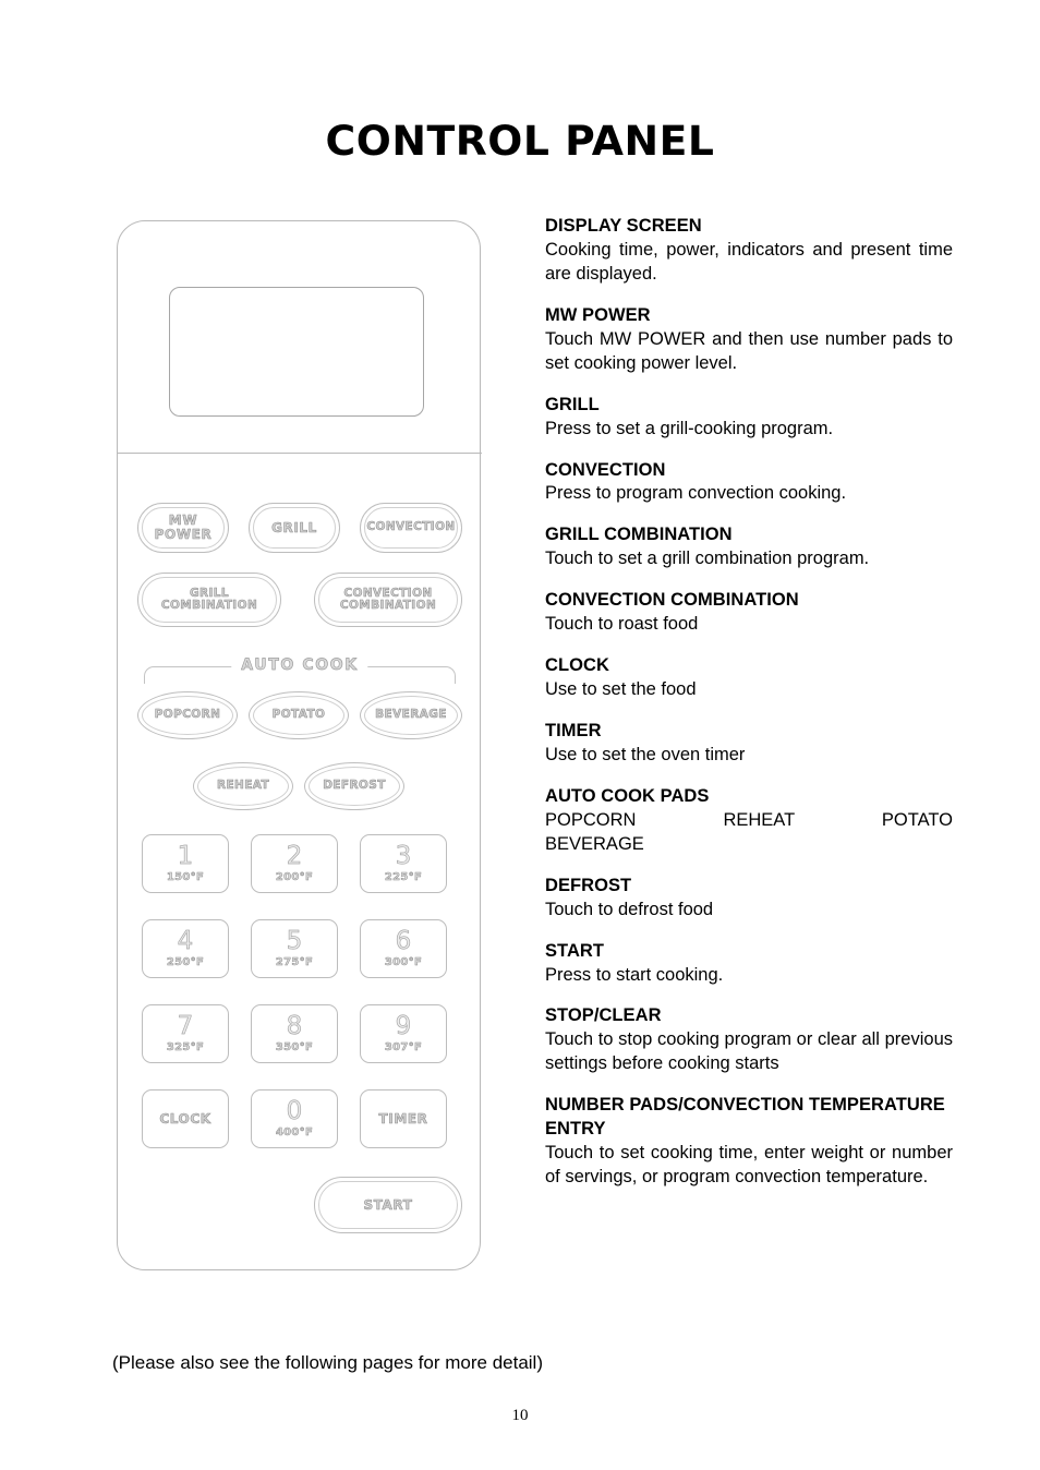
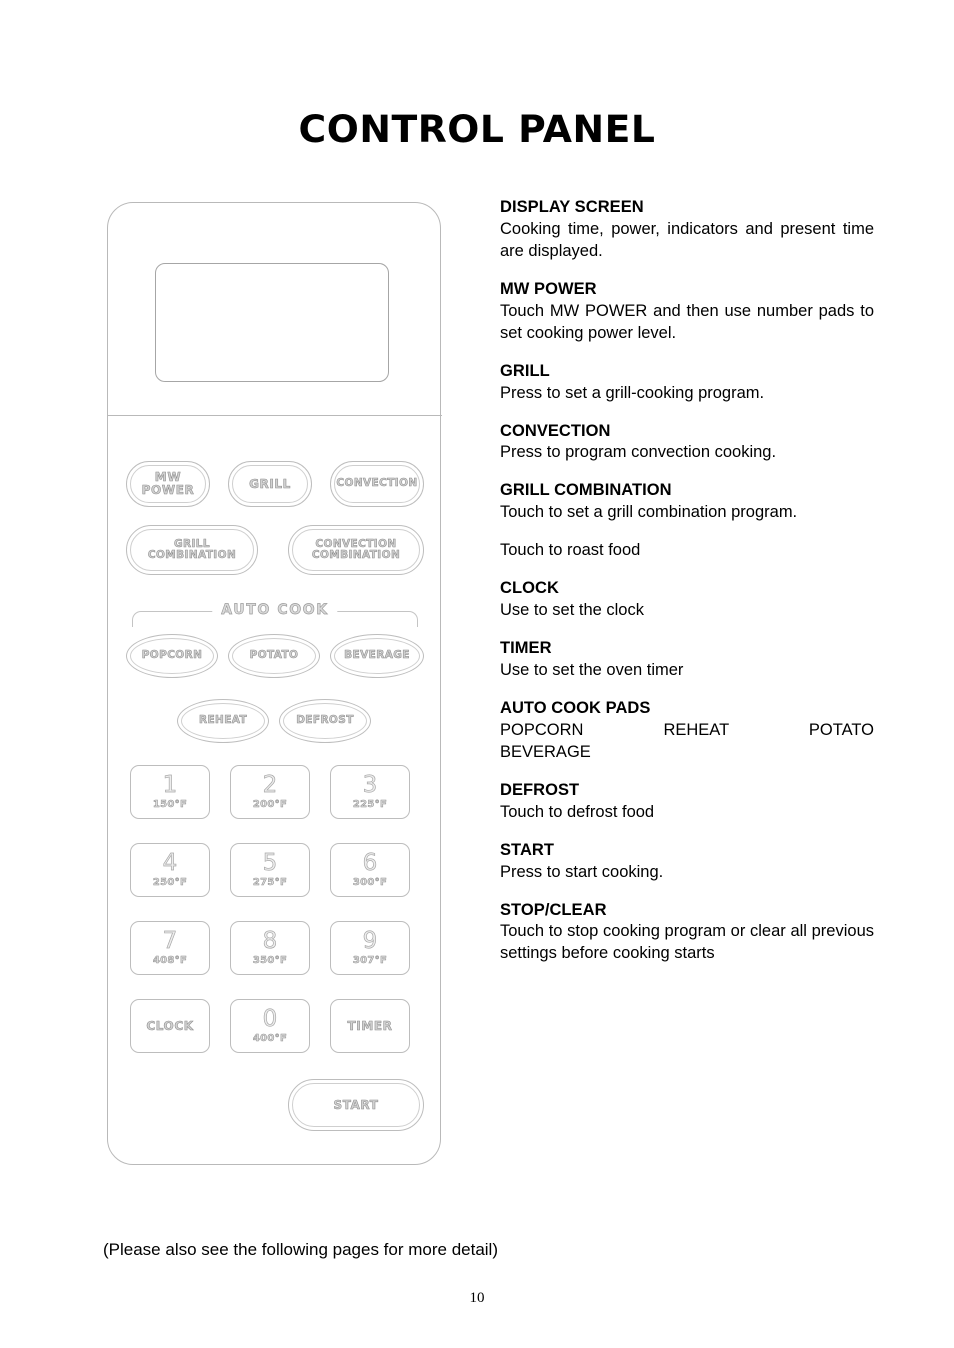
  CONTROL PANEL
  MW
  POWER
  GRILL
  CONVECTION
  GRILL
  COMBINATION
  CONVECTION
  COMBINATION
  AUTO COOK
  POPCORN
  POTATO
  BEVERAGE
  REHEAT
  DEFROST
  1
  150°F
  2
  200°F
  3
  225°F
  4
  250°F
  5
  275°F
  6
  300°F
  7
- 325°F
+ 408°F
  8
  350°F
  9
  307°F
  CLOCK
  0
  400°F
  TIMER
  START
  DISPLAY SCREEN
  Cooking time, power, indicators and present time are displayed.
  MW POWER
  Touch MW POWER and then use number pads to set cooking power level.
  GRILL
  Press to set a grill-cooking program.
  CONVECTION
  Press to program convection cooking.
  GRILL COMBINATION
  Touch to set a grill combination program.
- CONVECTION COMBINATION
  Touch to roast food
  CLOCK
- Use to set the food
+ Use to set the clock
  TIMER
  Use to set the oven timer
  AUTO COOK PADS
  POPCORN REHEAT POTATO
  BEVERAGE
  DEFROST
  Touch to defrost food
  START
  Press to start cooking.
  STOP/CLEAR
  Touch to stop cooking program or clear all previous settings before cooking starts
- NUMBER PADS/CONVECTION TEMPERATURE ENTRY
- Touch to set cooking time, enter weight or number of servings, or program convection temperature.
  (Please also see the following pages for more detail)
  10
